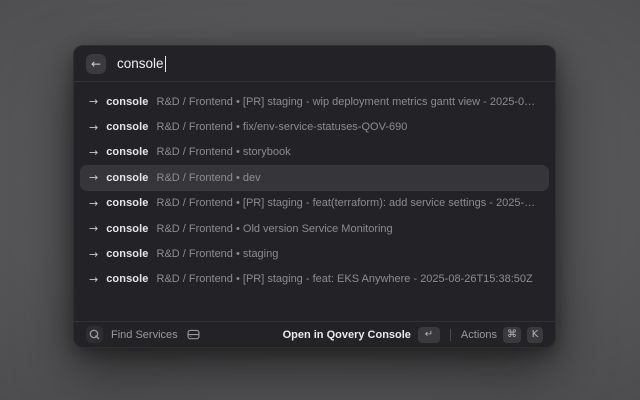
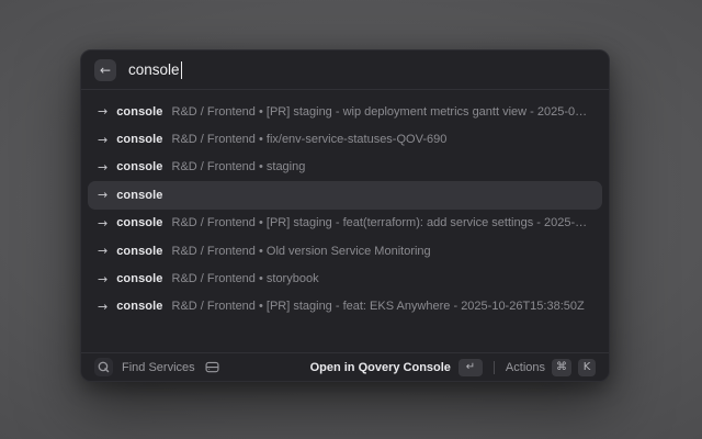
  ←
  console
  →
  console
  R&D / Frontend • [PR] staging - wip deployment metrics gantt view - 2025-07-1
  →
  console
  R&D / Frontend • fix/env-service-statuses-QOV-690
  →
  console
- R&D / Frontend • storybook
+ R&D / Frontend • staging
  →
  console
- R&D / Frontend • dev
  →
  console
  R&D / Frontend • [PR] staging - feat(terraform): add service settings - 2025-08-
  →
  console
  R&D / Frontend • Old version Service Monitoring
  →
  console
- R&D / Frontend • staging
+ R&D / Frontend • storybook
  →
  console
- R&D / Frontend • [PR] staging - feat: EKS Anywhere - 2025-08-26T15:38:50Z
+ R&D / Frontend • [PR] staging - feat: EKS Anywhere - 2025-10-26T15:38:50Z
  Find Services
  Open in Qovery Console
  ↵
  Actions
  ⌘
  K
